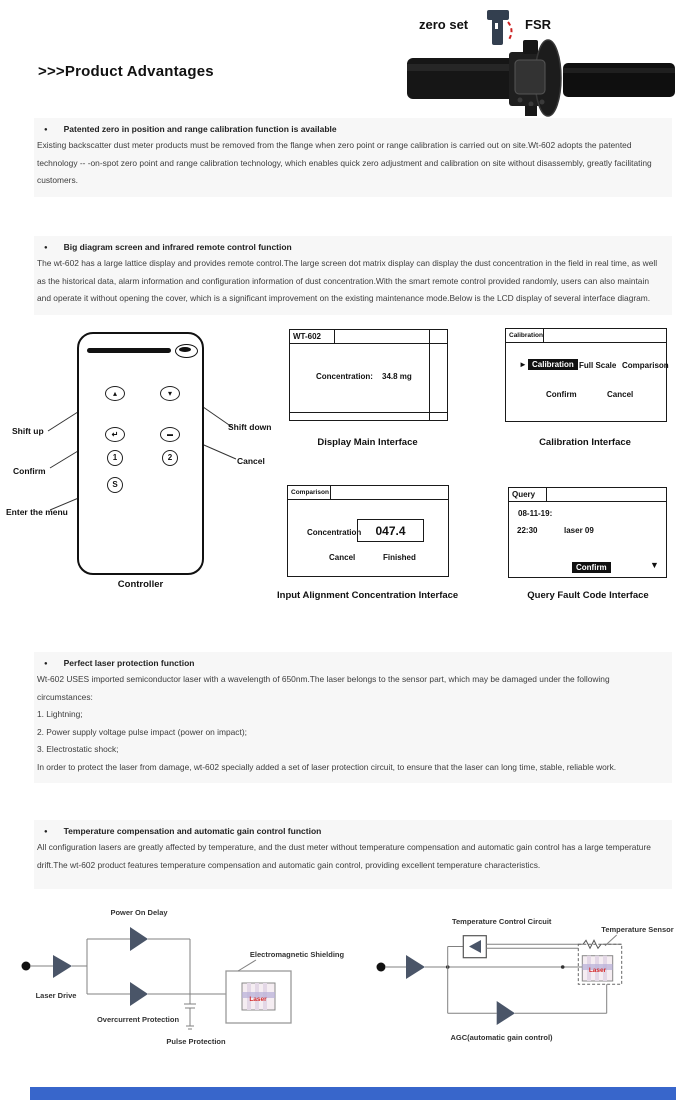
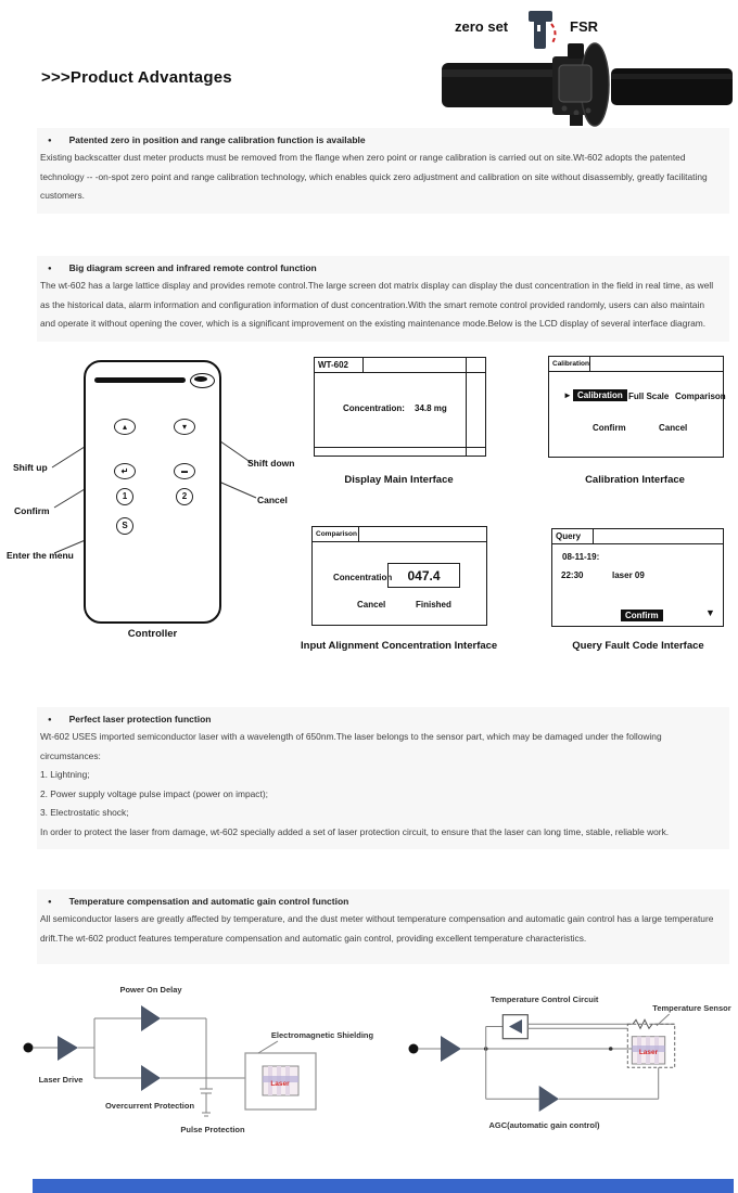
  zero set
  FSR
  >>>Product Advantages
  Patented zero in position and range calibration function is available
  Existing backscatter dust meter products must be removed from the flange when zero point or range calibration is carried out on site.Wt-602 adopts the patented
  technology -- -on-spot zero point and range calibration technology, which enables quick zero adjustment and calibration on site without disassembly, greatly facilitating
  customers.
  Big diagram screen and infrared remote control function
  The wt-602 has a large lattice display and provides remote control.The large screen dot matrix display can display the dust concentration in the field in real time, as well
  as the historical data, alarm information and configuration information of dust concentration.With the smart remote control provided randomly, users can also maintain
  and operate it without opening the cover, which is a significant improvement on the existing maintenance mode.Below is the LCD display of several interface diagram.
  1
  2
  S
  Shift up
  Shift down
  Confirm
  Cancel
  Enter the menu
  Controller
  WT-602
  Concentration:
  34.8 mg
  Display Main Interface
  ►
  Calibration
  Full Scale
  Comparison
  Confirm
  Cancel
  Calibration Interface
  Concentration
  047.4
  Cancel
  Finished
  Input Alignment Concentration Interface
  Query
  08-11-19:
  22:30
  laser 09
  Confirm
  ▼
  Query Fault Code Interface
  Perfect laser protection function
  Wt-602 USES imported semiconductor laser with a wavelength of 650nm.The laser belongs to the sensor part, which may be damaged under the following
  circumstances:
  1. Lightning;
  2. Power supply voltage pulse impact (power on impact);
  3. Electrostatic shock;
  In order to protect the laser from damage, wt-602 specially added a set of laser protection circuit, to ensure that the laser can long time, stable, reliable work.
  Temperature compensation and automatic gain control function
- All configuration lasers are greatly affected by temperature, and the dust meter without temperature compensation and automatic gain control has a large temperature
+ All semiconductor lasers are greatly affected by temperature, and the dust meter without temperature compensation and automatic gain control has a large temperature
  drift.The wt-602 product features temperature compensation and automatic gain control, providing excellent temperature characteristics.
  Power On Delay
  Laser Drive
  Overcurrent Protection
  Pulse Protection
  Electromagnetic Shielding
  Temperature Control Circuit
  Temperature Sensor
  AGC(automatic gain control)
